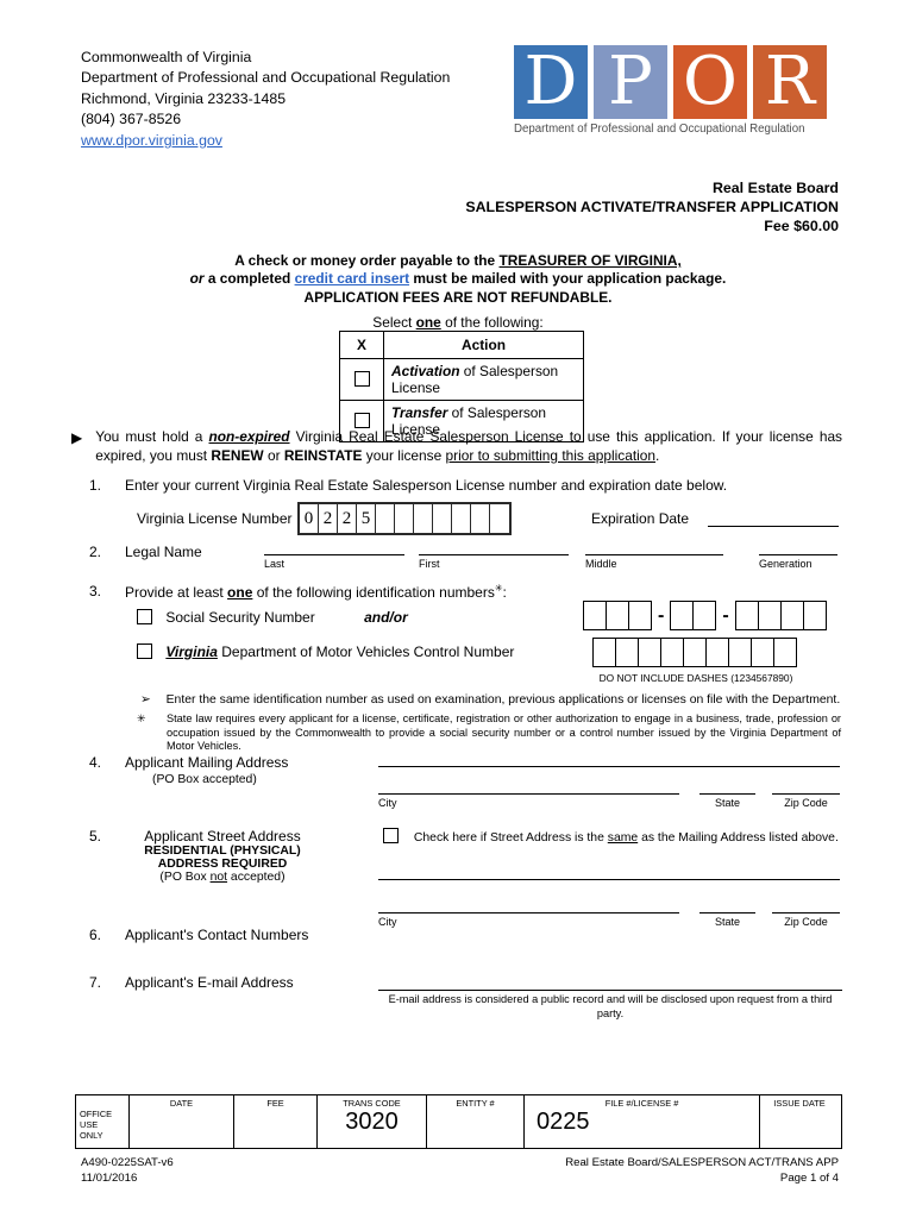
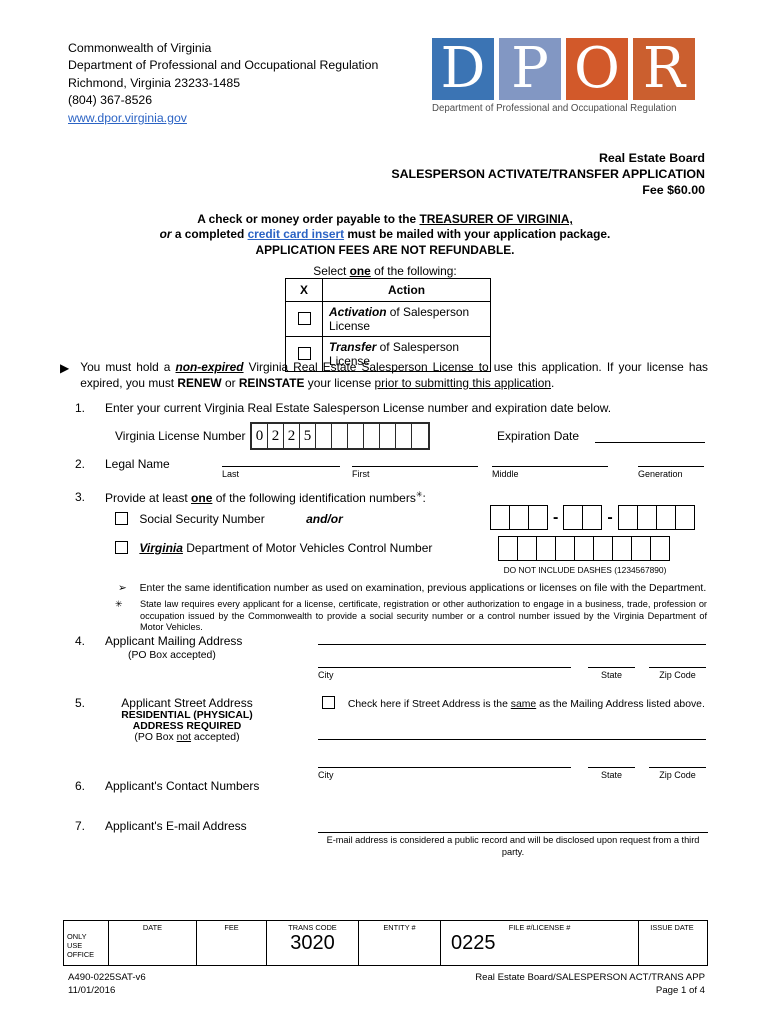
  Commonwealth of Virginia
  Department of Professional and Occupational Regulation
  Richmond, Virginia 23233-1485
  (804) 367-8526
  www.dpor.virginia.gov
  D
  P
  O
  R
  Department of Professional and Occupational Regulation
  Real Estate Board
  SALESPERSON ACTIVATE/TRANSFER APPLICATION
  Fee $60.00
  A check or money order payable to the TREASURER OF VIRGINIA,
  or a completed credit card insert must be mailed with your application package.
  APPLICATION FEES ARE NOT REFUNDABLE.
  Select one of the following:
  X	Action
  	Activation of Salesperson License
  	Transfer of Salesperson License
  ▶
  You must hold a non-expired Virginia Real Estate Salesperson License to use this application. If your license has expired, you must RENEW or REINSTATE your license prior to submitting this application.
  1.
  Enter your current Virginia Real Estate Salesperson License number and expiration date below.
  Virginia License Number
  0
  2
  2
  5
  Expiration Date
  2.
  Legal Name
  Last
  First
  Middle
  Generation
  3.
  Provide at least one of the following identification numbers✳:
  Social Security Number and/or
  Virginia Department of Motor Vehicles Control Number
  -
  -
  DO NOT INCLUDE DASHES (1234567890)
  ➢ Enter the same identification number as used on examination, previous applications or licenses on file with the Department.
  ✳
  State law requires every applicant for a license, certificate, registration or other authorization to engage in a business, trade, profession or occupation issued by the Commonwealth to provide a social security number or a control number issued by the Virginia Department of Motor Vehicles.
  4.
  Applicant Mailing Address
  (PO Box accepted)
  City
  State
  Zip Code
  5.
  Applicant Street Address
  RESIDENTIAL (PHYSICAL)
  ADDRESS REQUIRED
  (PO Box not accepted)
  Check here if Street Address is the same as the Mailing Address listed above.
  City
  State
  Zip Code
  6.
  Applicant's Contact Numbers
  7.
  Applicant's E-mail Address
  E-mail address is considered a public record and will be disclosed upon request from a third party.
- OFFICE
+ ONLY
  USE
- ONLY
+ OFFICE
  DATE
  FEE
  TRANS CODE
  3020
  ENTITY #
  FILE #/LICENSE #
  0225
  ISSUE DATE
  A490-0225SAT-v6
  11/01/2016
  Real Estate Board/SALESPERSON ACT/TRANS APP
  Page 1 of 4
